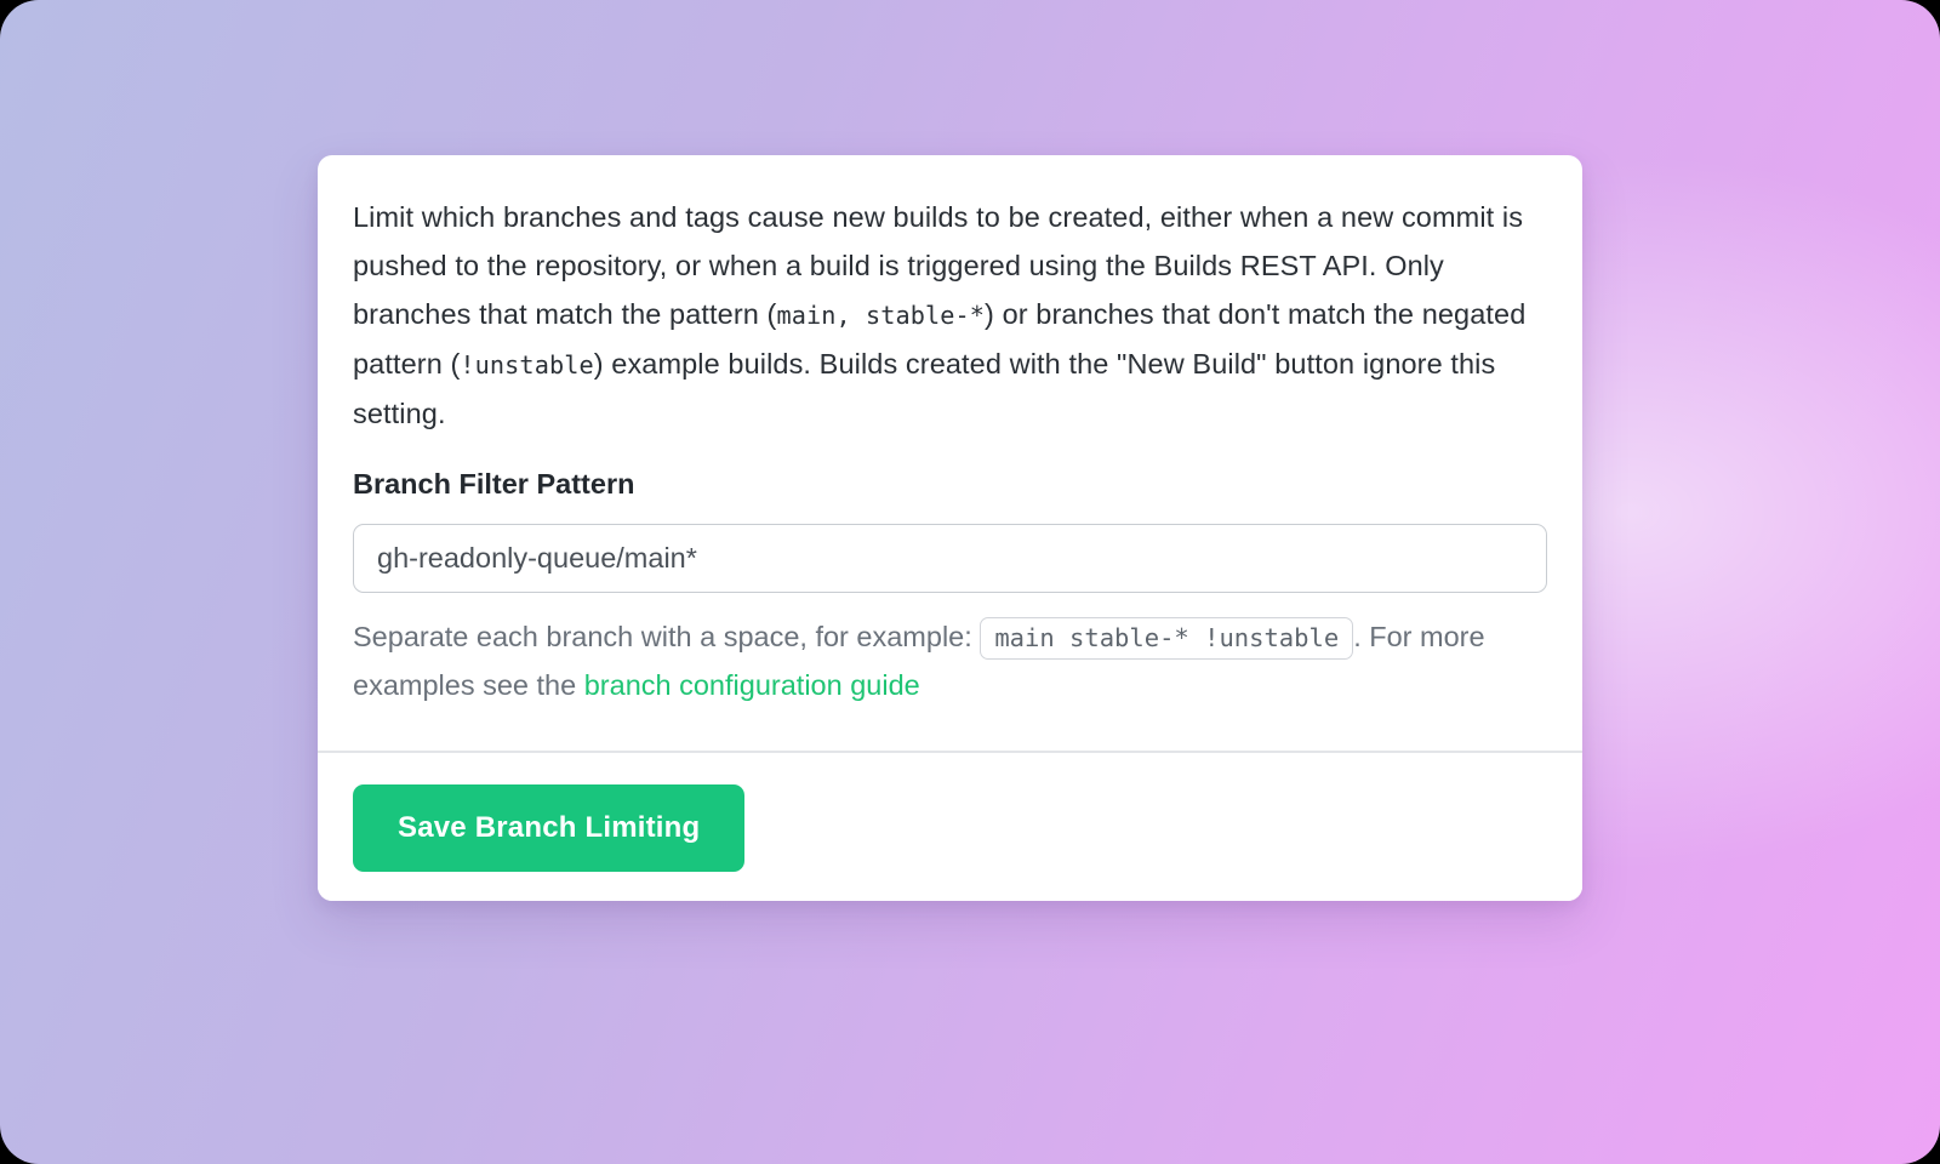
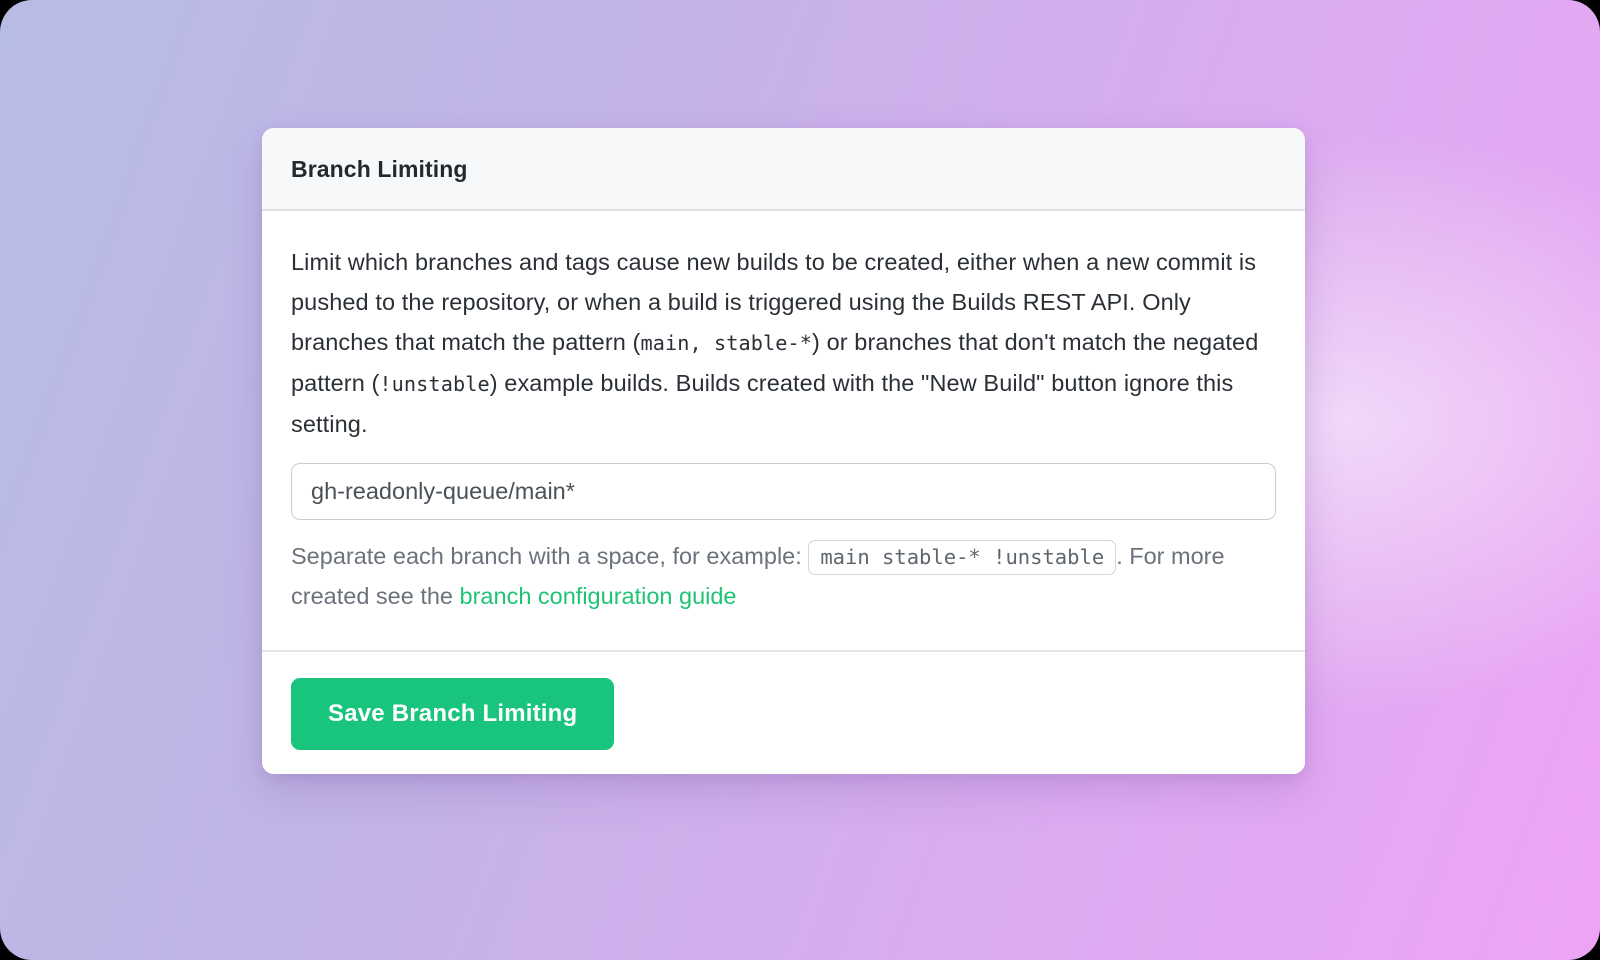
+ Branch Limiting
  Limit which branches and tags cause new builds to be created, either when a new commit is pushed to the repository, or when a build is triggered using the Builds REST API. Only branches that match the pattern (main, stable-*) or branches that don't match the negated pattern (!unstable) example builds. Builds created with the "New Build" button ignore this setting.
- Branch Filter Pattern
  gh-readonly-queue/main*
- Separate each branch with a space, for example: main stable-* !unstable . For more examples see the branch configuration guide
+ Separate each branch with a space, for example: main stable-* !unstable . For more created see the branch configuration guide
  Save Branch Limiting
